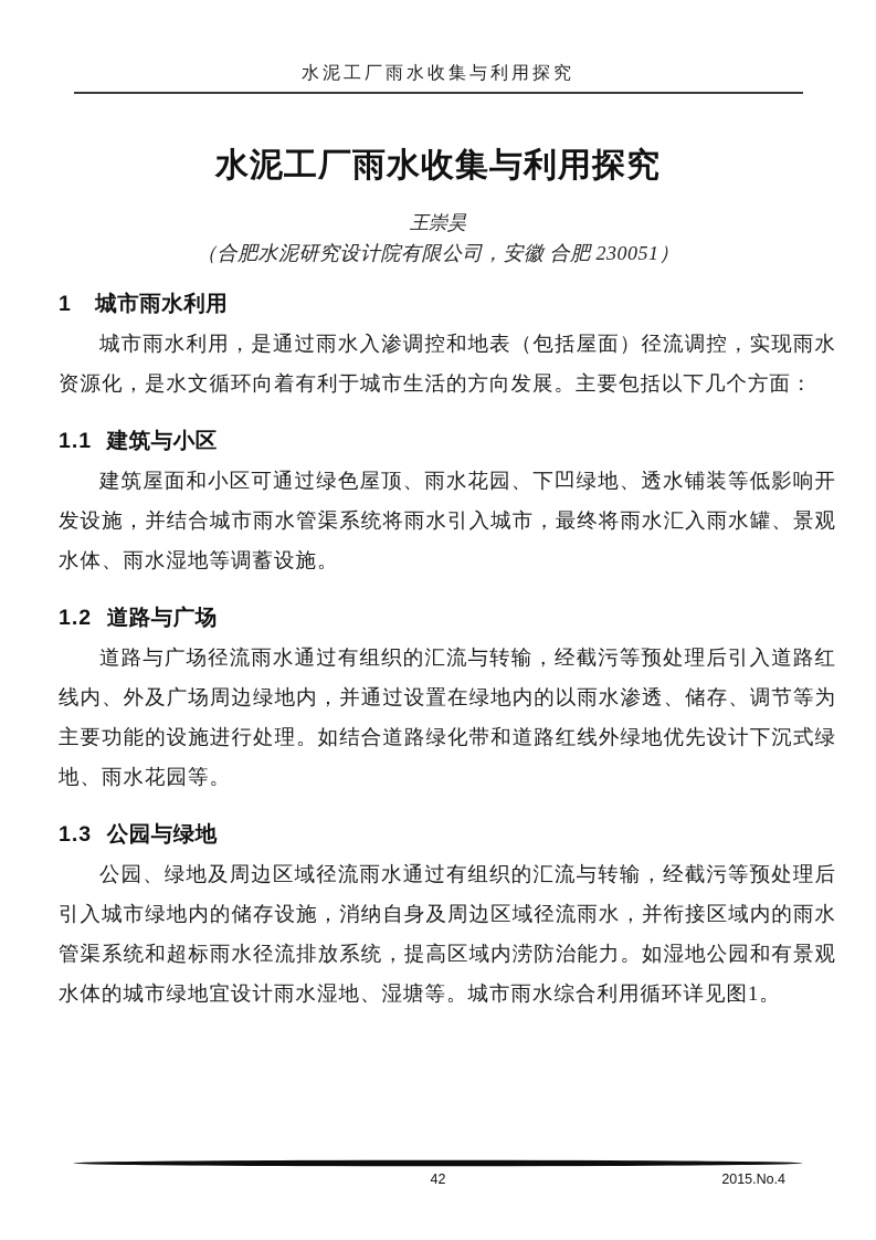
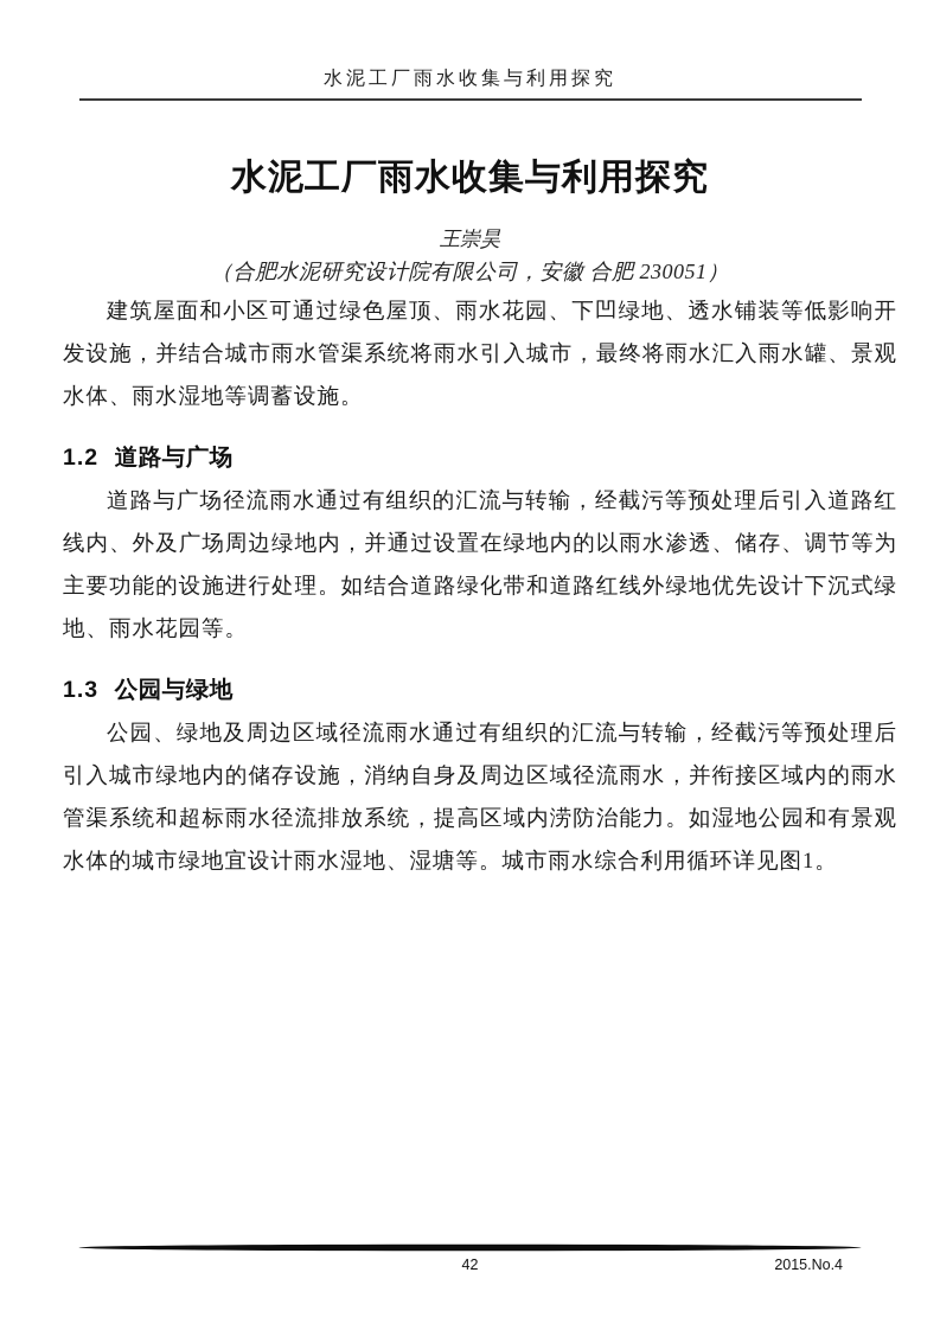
  水泥工厂雨水收集与利用探究
  水泥工厂雨水收集与利用探究
  王崇昊
  （合肥水泥研究设计院有限公司，安徽 合肥 230051）
- 1 城市雨水利用
- 城市雨水利用，是通过雨水入渗调控和地表（包括屋面）径流调控，实现雨水资源化，是水文循环向着有利于城市生活的方向发展。主要包括以下几个方面：
- 1.1 建筑与小区
  建筑屋面和小区可通过绿色屋顶、雨水花园、下凹绿地、透水铺装等低影响开发设施，并结合城市雨水管渠系统将雨水引入城市，最终将雨水汇入雨水罐、景观水体、雨水湿地等调蓄设施。
  1.2 道路与广场
  道路与广场径流雨水通过有组织的汇流与转输，经截污等预处理后引入道路红线内、外及广场周边绿地内，并通过设置在绿地内的以雨水渗透、储存、调节等为主要功能的设施进行处理。如结合道路绿化带和道路红线外绿地优先设计下沉式绿地、雨水花园等。
  1.3 公园与绿地
  公园、绿地及周边区域径流雨水通过有组织的汇流与转输，经截污等预处理后引入城市绿地内的储存设施，消纳自身及周边区域径流雨水，并衔接区域内的雨水管渠系统和超标雨水径流排放系统，提高区域内涝防治能力。如湿地公园和有景观水体的城市绿地宜设计雨水湿地、湿塘等。城市雨水综合利用循环详见图1。
  42
  2015.No.4
